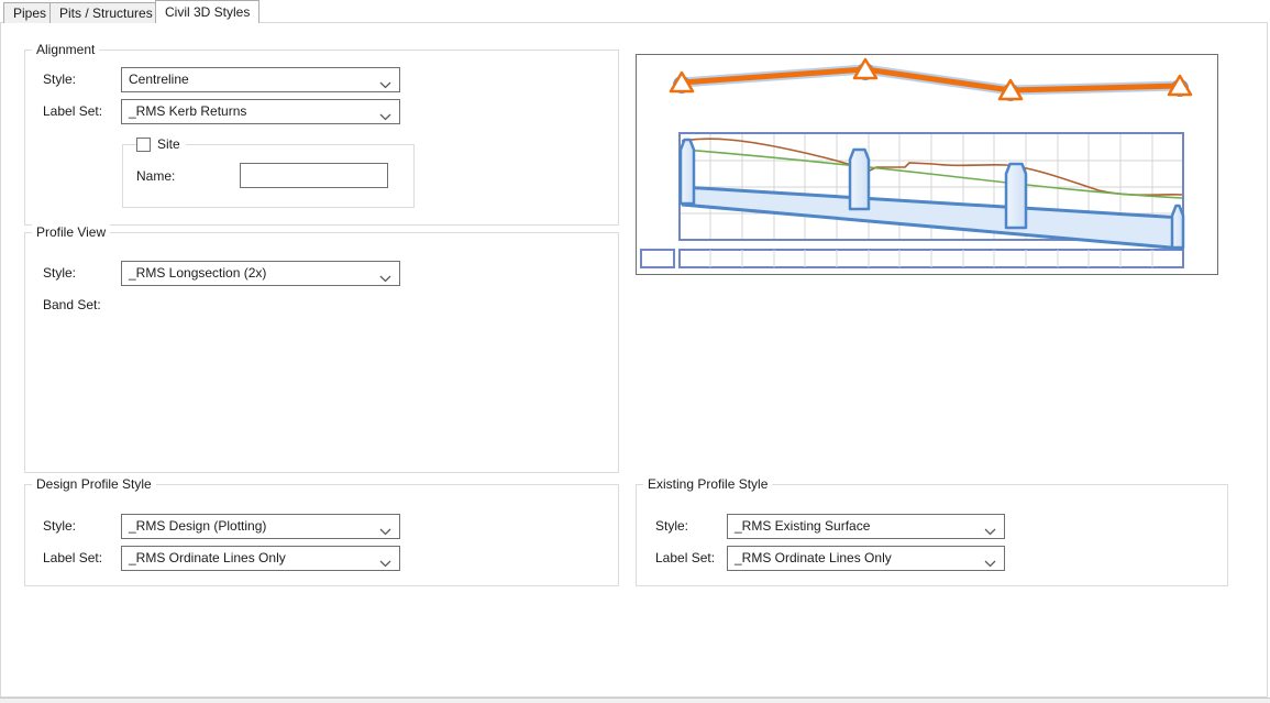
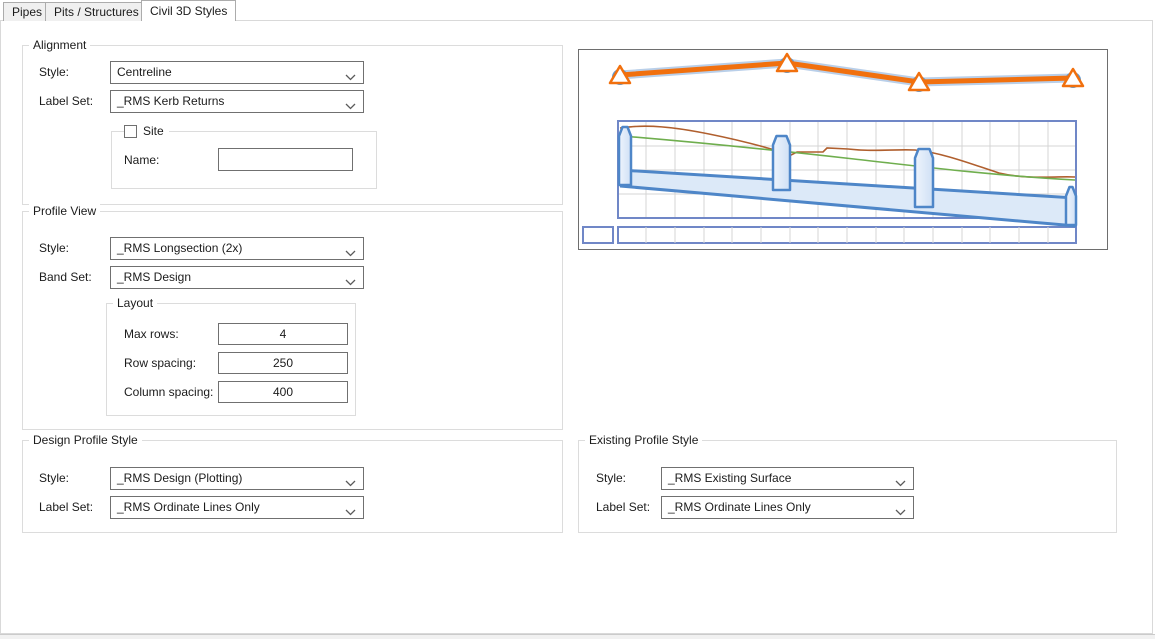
  Pipes
  Pits / Structures
  Civil 3D Styles
  Alignment
  Style:
  Centreline
  Label Set:
  _RMS Kerb Returns
  Site
  Name:
  Profile View
  Style:
  _RMS Longsection (2x)
  Band Set:
+ _RMS Design
+ Layout
+ Max rows:
+ 4
+ Row spacing:
+ 250
+ Column spacing:
+ 400
  Design Profile Style
  Style:
  _RMS Design (Plotting)
  Label Set:
  _RMS Ordinate Lines Only
  Existing Profile Style
  Style:
  _RMS Existing Surface
  Label Set:
  _RMS Ordinate Lines Only
